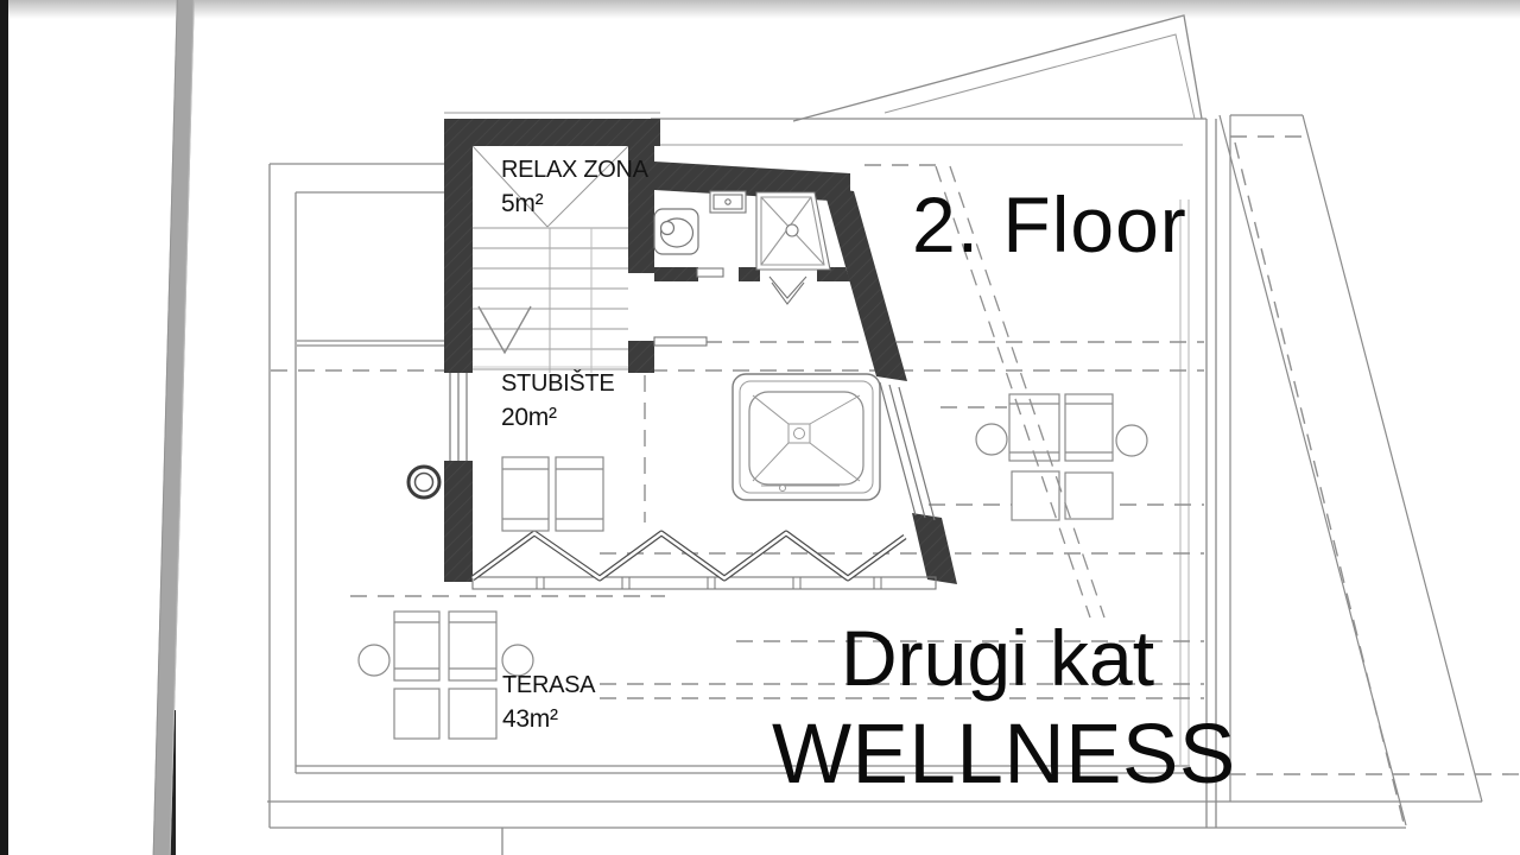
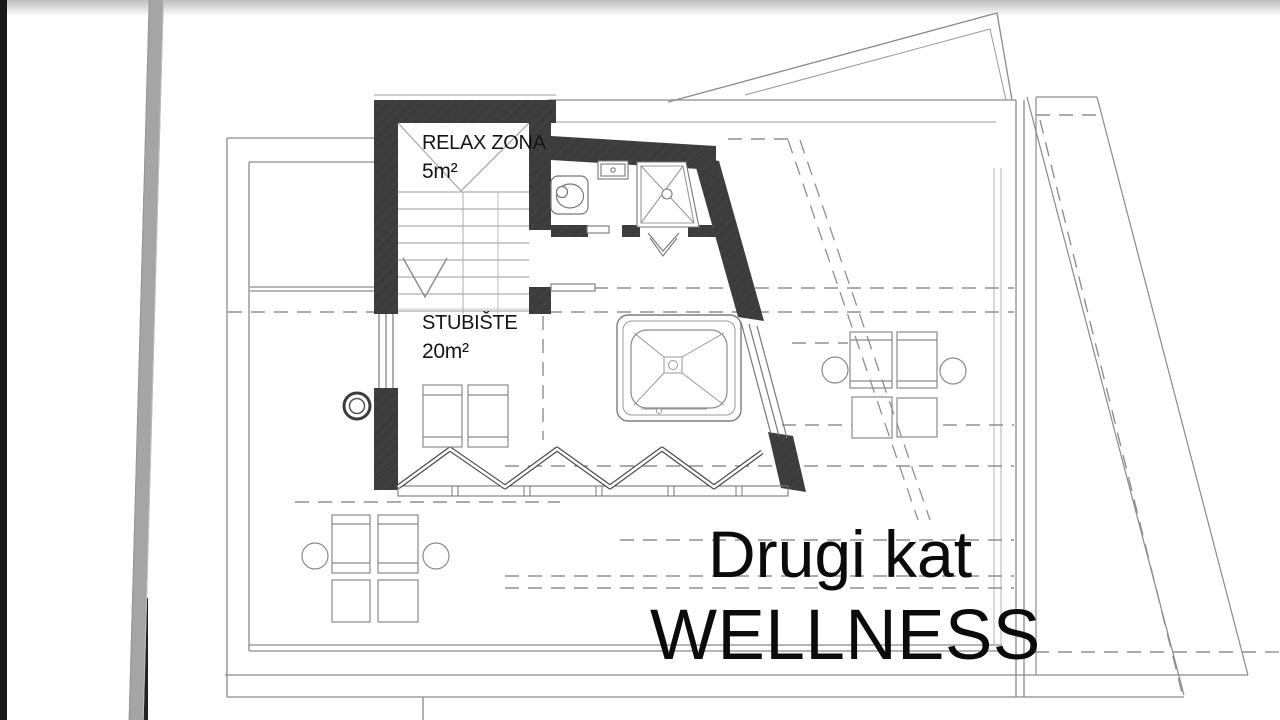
  RELAX ZONA
  5m²
  STUBIŠTE
  20m²
- TERASA
- 43m²
- 2. Floor
  Drugi kat
  WELLNESS
